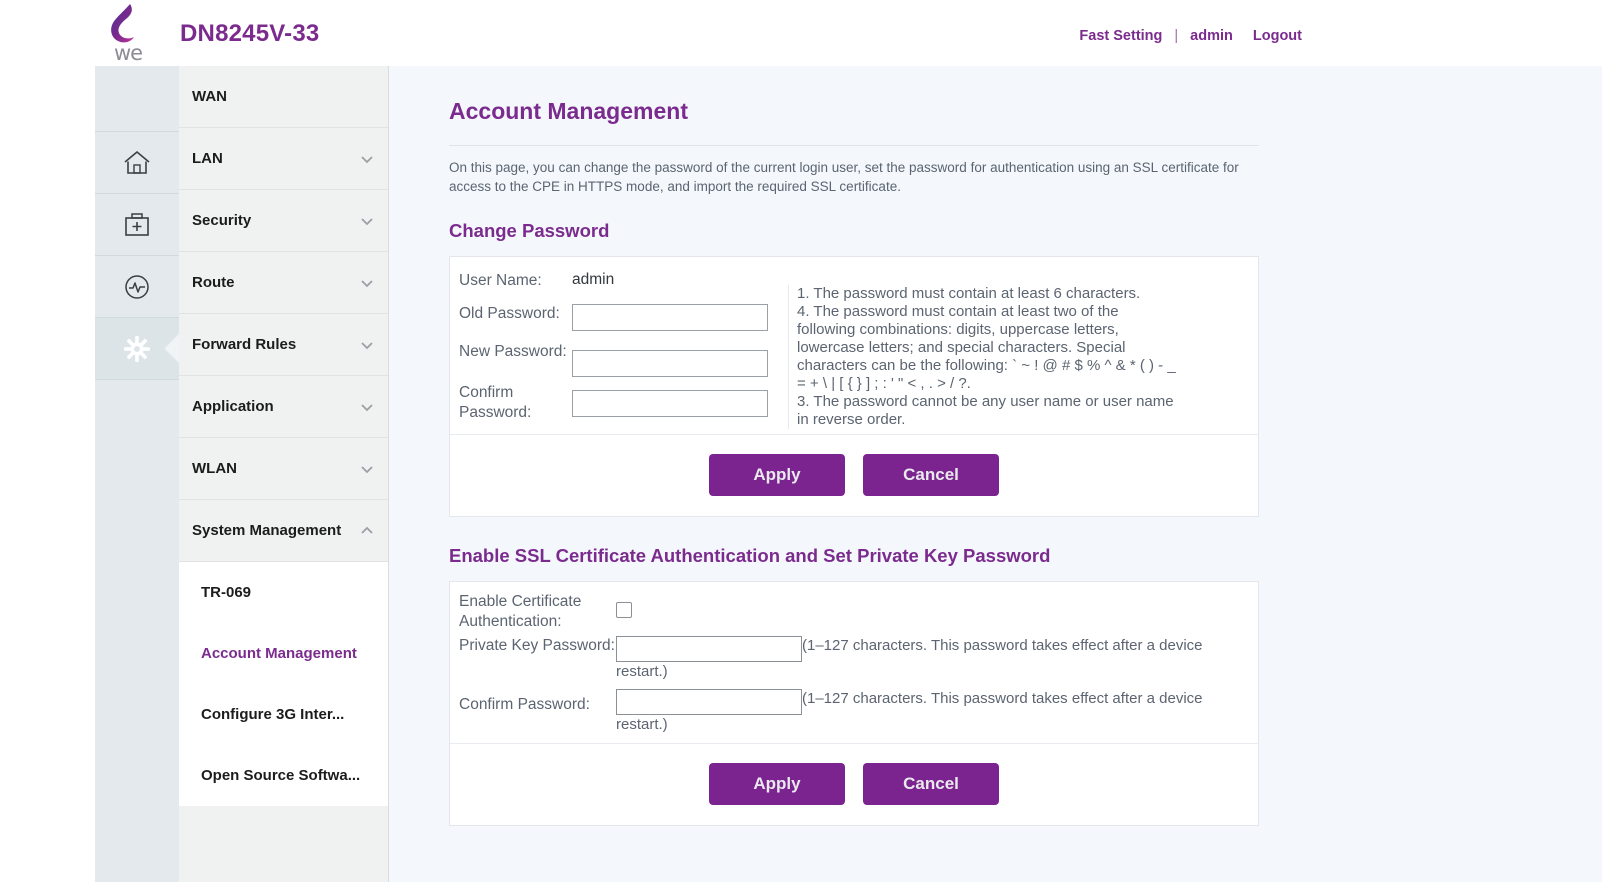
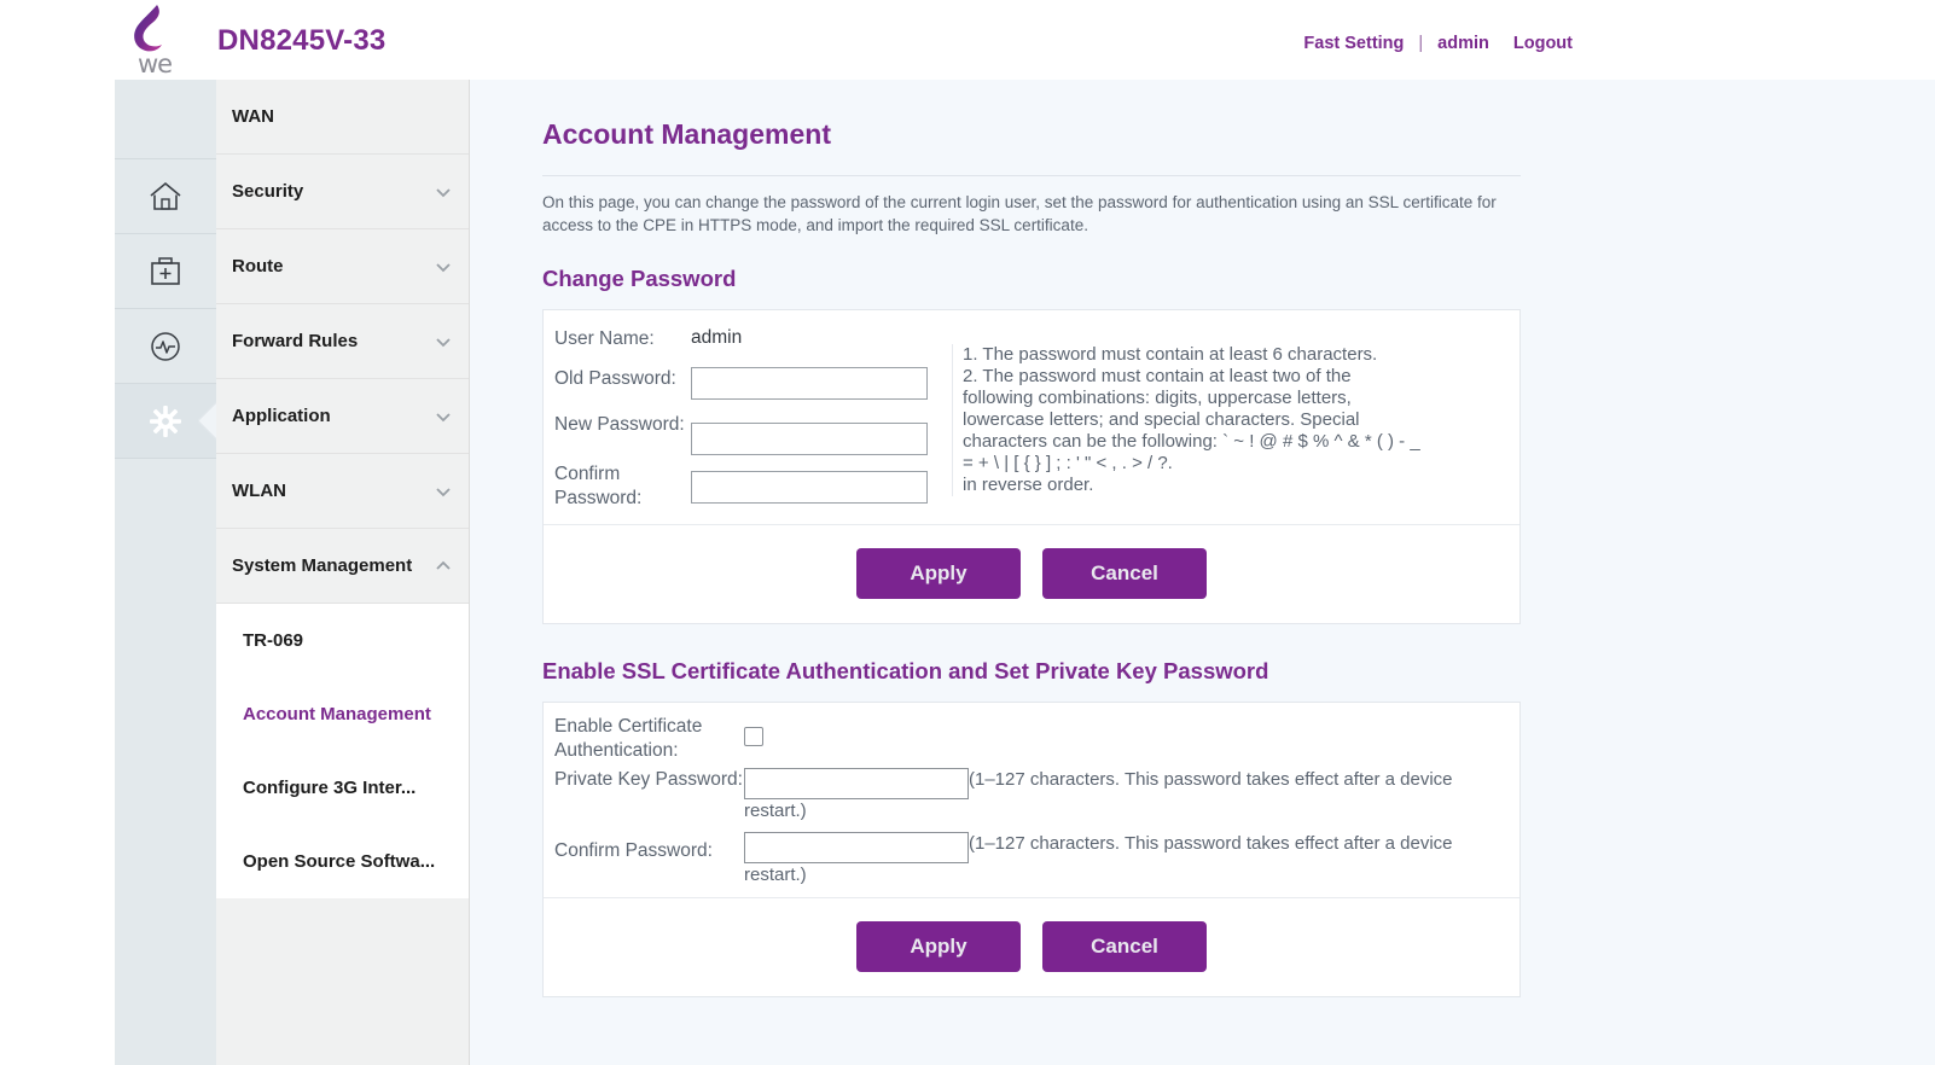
  we
  DN8245V-33
  Fast Setting
  |
  admin
  Logout
  WAN
- LAN
  Security
  Route
  Forward Rules
  Application
  WLAN
  System Management
  TR-069
  Account Management
  Configure 3G Inter...
  Open Source Softwa...
  Account Management
  On this page, you can change the password of the current login user, set the password for authentication using an SSL certificate for access to the CPE in HTTPS mode, and import the required SSL certificate.
  Change Password
  User Name:
  admin
  Old Password:
  New Password:
  Confirm Password:
  1. The password must contain at least 6 characters.
- 4. The password must contain at least two of the
+ 2. The password must contain at least two of the
  following combinations: digits, uppercase letters,
  lowercase letters; and special characters. Special
  characters can be the following: ` ~ ! @ # $ % ^ & * ( ) - _
  = + \ | [ { } ] ; : ' " < , . > / ?.
- 3. The password cannot be any user name or user name
  in reverse order.
  Apply
  Cancel
  Enable SSL Certificate Authentication and Set Private Key Password
  Enable Certificate Authentication:
  Private Key Password:
  (1–127 characters. This password takes effect after a device restart.)
  Confirm Password:
  (1–127 characters. This password takes effect after a device restart.)
  Apply
  Cancel
